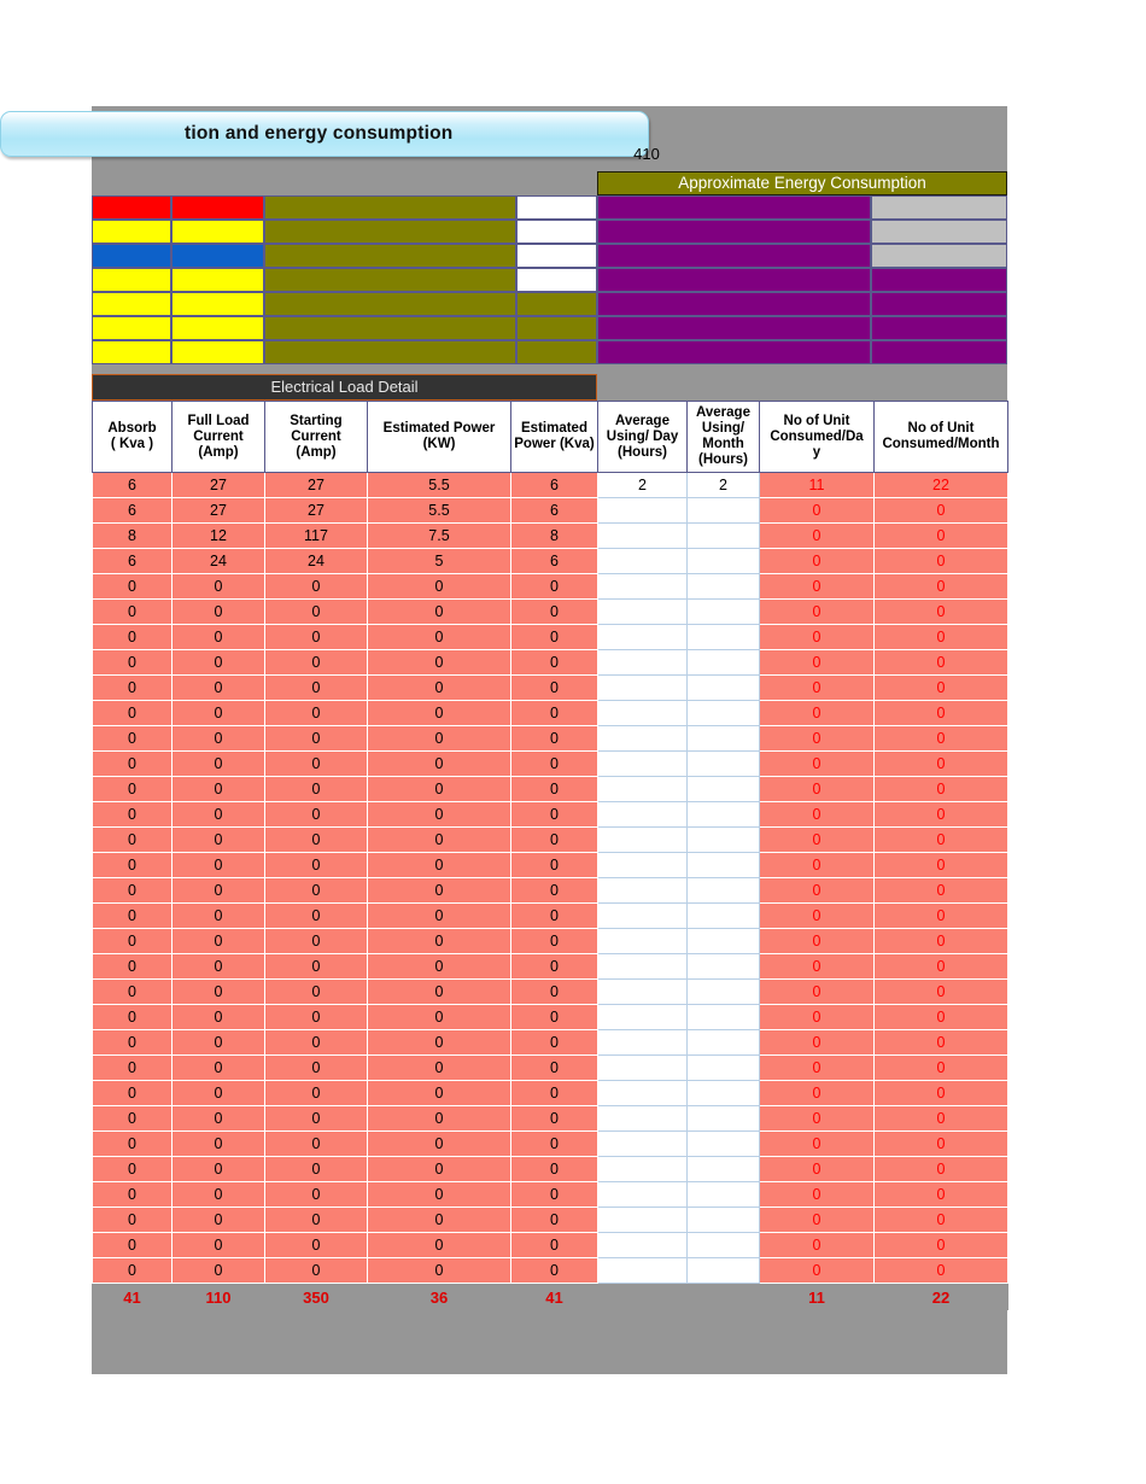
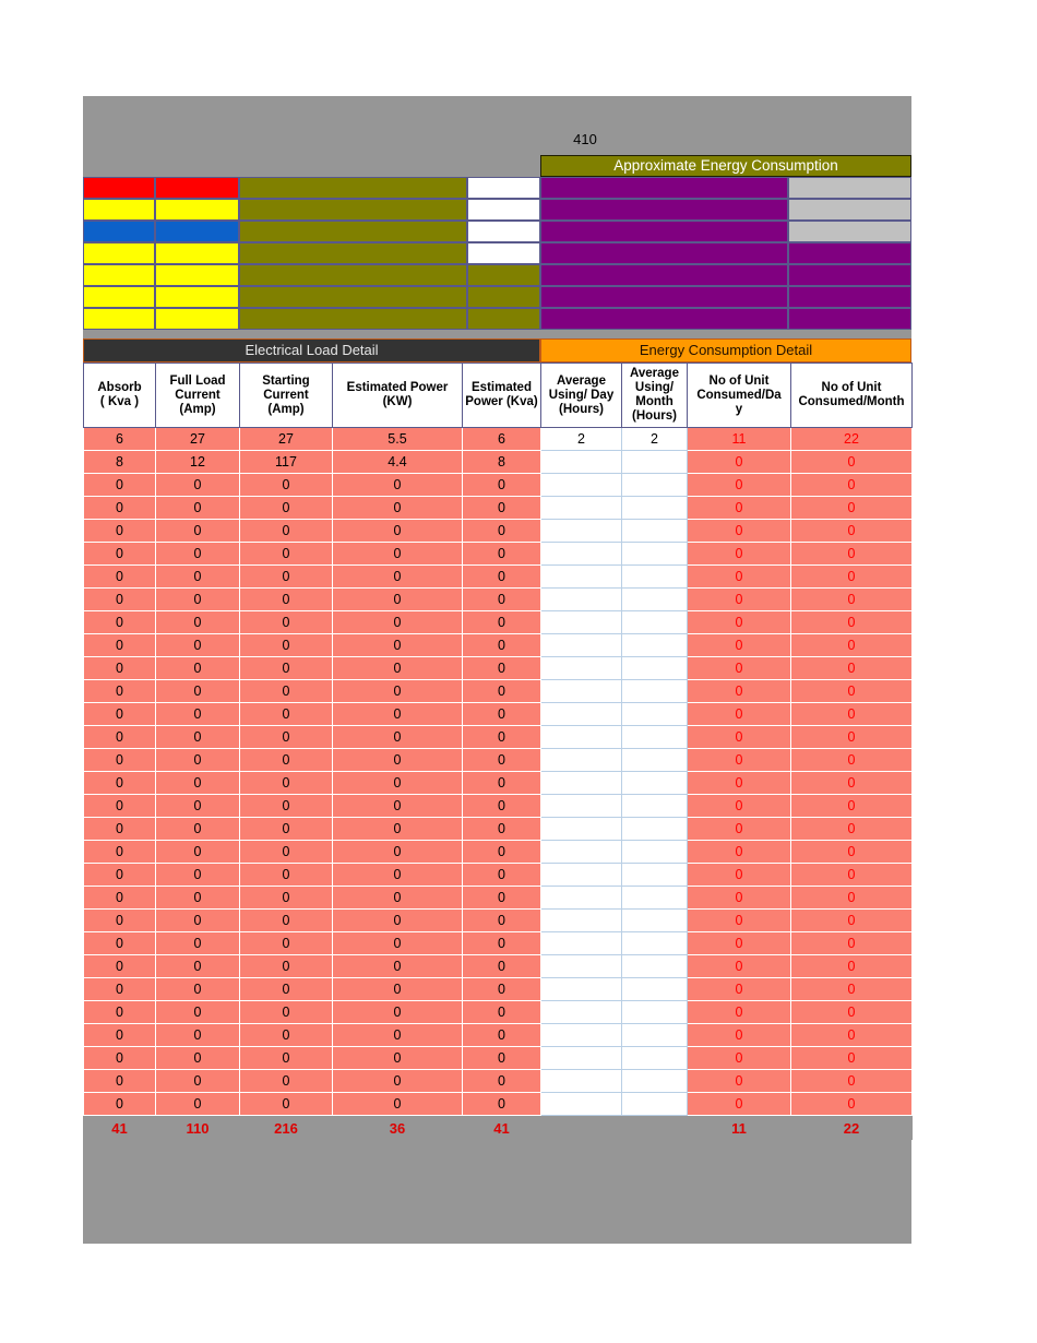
- tion and energy consumption
  410
  Approximate Energy Consumption
  Electrical Load Detail
+ Energy Consumption Detail
  Absorb( Kva )	Full LoadCurrent(Amp)	StartingCurrent(Amp)	Estimated Power(KW)	EstimatedPower (Kva)	AverageUsing/ Day(Hours)	AverageUsing/Month(Hours)	No of UnitConsumed/Day	No of UnitConsumed/Month
  6	27	27	5.5	6	2	2	11	22
- 6	27	27	5.5	6			0	0
- 8	12	117	7.5	8			0	0
+ 8	12	117	4.4	8			0	0
- 6	24	24	5	6			0	0
  0	0	0	0	0			0	0
  0	0	0	0	0			0	0
  0	0	0	0	0			0	0
  0	0	0	0	0			0	0
  0	0	0	0	0			0	0
  0	0	0	0	0			0	0
  0	0	0	0	0			0	0
  0	0	0	0	0			0	0
  0	0	0	0	0			0	0
  0	0	0	0	0			0	0
  0	0	0	0	0			0	0
  0	0	0	0	0			0	0
  0	0	0	0	0			0	0
  0	0	0	0	0			0	0
  0	0	0	0	0			0	0
  0	0	0	0	0			0	0
  0	0	0	0	0			0	0
  0	0	0	0	0			0	0
  0	0	0	0	0			0	0
  0	0	0	0	0			0	0
  0	0	0	0	0			0	0
  0	0	0	0	0			0	0
  0	0	0	0	0			0	0
  0	0	0	0	0			0	0
  0	0	0	0	0			0	0
  0	0	0	0	0			0	0
  0	0	0	0	0			0	0
  0	0	0	0	0			0	0
- 41	110	350	36	41			11	22
+ 41	110	216	36	41			11	22
